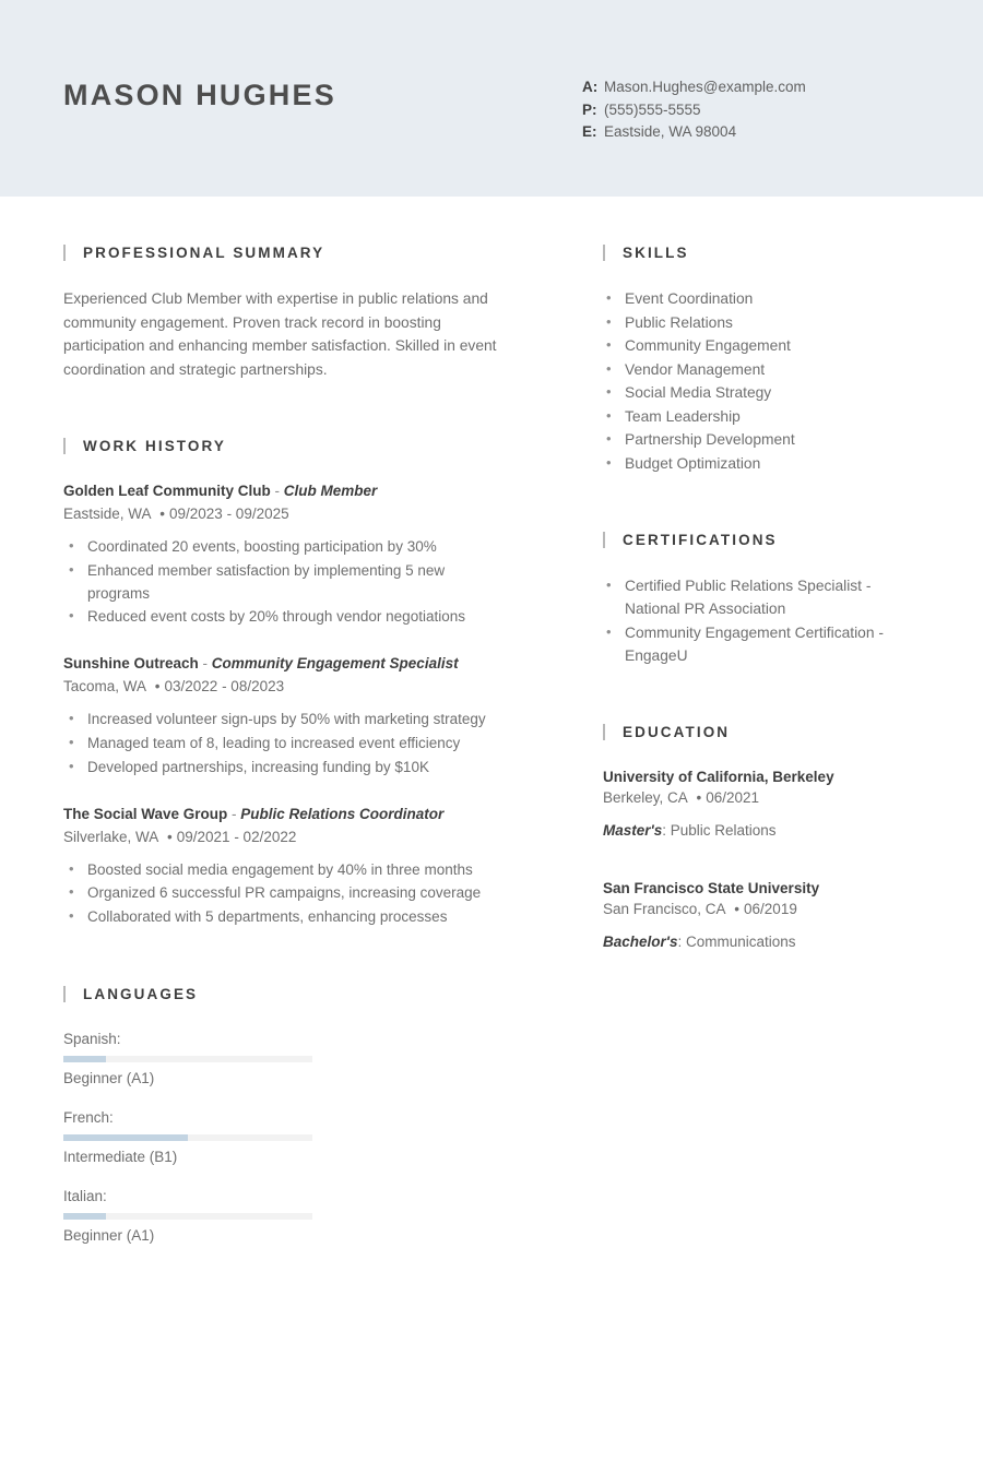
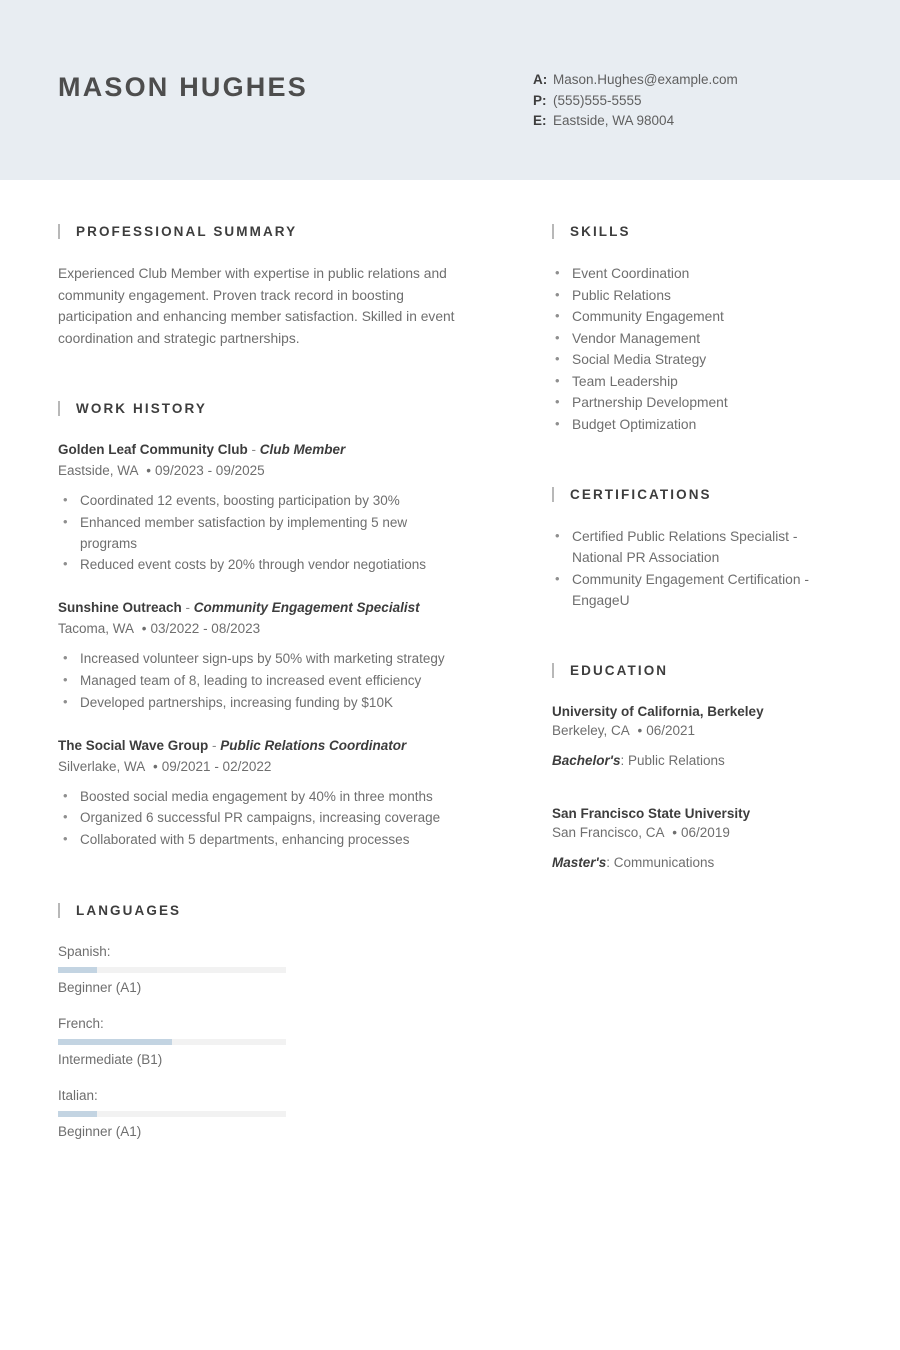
  MASON HUGHES
  A:
  Mason.Hughes@example.com
  P:
  (555)555-5555
  E:
  Eastside, WA 98004
  PROFESSIONAL SUMMARY
  Experienced Club Member with expertise in public relations and community engagement. Proven track record in boosting participation and enhancing member satisfaction. Skilled in event coordination and strategic partnerships.
  WORK HISTORY
  Golden Leaf Community Club - Club Member
  Eastside, WA • 09/2023 - 09/2025
- Coordinated 20 events, boosting participation by 30%
+ Coordinated 12 events, boosting participation by 30%
  Enhanced member satisfaction by implementing 5 new programs
  Reduced event costs by 20% through vendor negotiations
  Sunshine Outreach - Community Engagement Specialist
  Tacoma, WA • 03/2022 - 08/2023
  Increased volunteer sign-ups by 50% with marketing strategy
  Managed team of 8, leading to increased event efficiency
  Developed partnerships, increasing funding by $10K
  The Social Wave Group - Public Relations Coordinator
  Silverlake, WA • 09/2021 - 02/2022
  Boosted social media engagement by 40% in three months
  Organized 6 successful PR campaigns, increasing coverage
  Collaborated with 5 departments, enhancing processes
  LANGUAGES
  Spanish:
  Beginner (A1)
  French:
  Intermediate (B1)
  Italian:
  Beginner (A1)
  SKILLS
  Event Coordination
  Public Relations
  Community Engagement
  Vendor Management
  Social Media Strategy
  Team Leadership
  Partnership Development
  Budget Optimization
  CERTIFICATIONS
  Certified Public Relations Specialist - National PR Association
  Community Engagement Certification - EngageU
  EDUCATION
  University of California, Berkeley
  Berkeley, CA • 06/2021
- Master's: Public Relations
+ Bachelor's: Public Relations
  San Francisco State University
  San Francisco, CA • 06/2019
- Bachelor's: Communications
+ Master's: Communications
